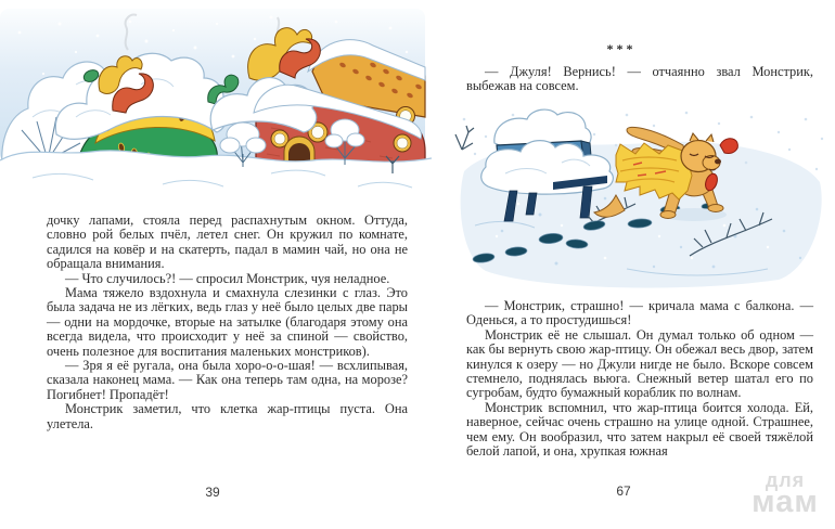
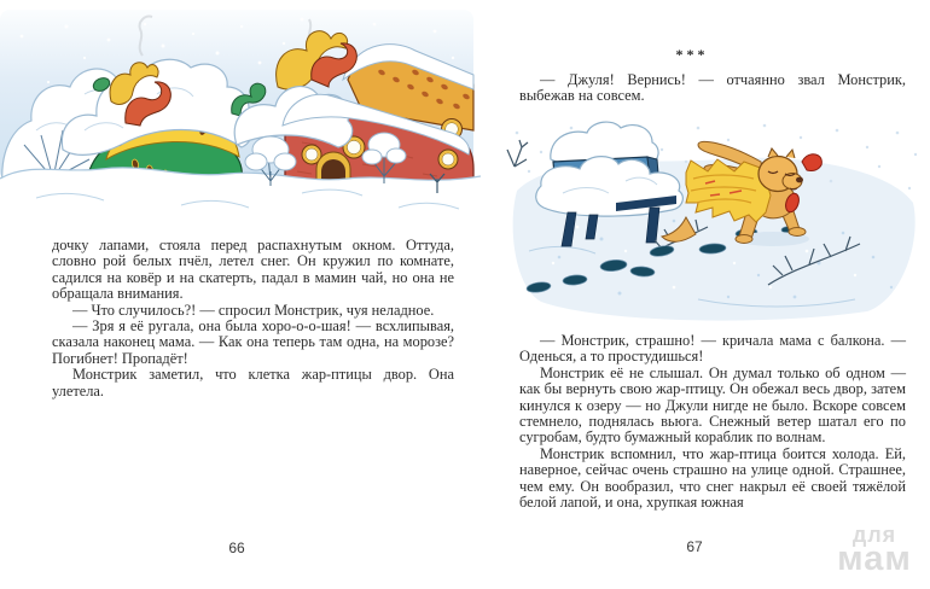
  дочку лапами, стояла перед распахнутым окном. Оттуда, словно рой белых пчёл, летел снег. Он кружил по комнате, садился на ковёр и на скатерть, падал в мамин чай, но она не обращала внимания.
  — Что случилось?! — спросил Монстрик, чуя неладное.
- Мама тяжело вздохнула и смахнула слезинки с глаз. Это была задача не из лёгких, ведь глаз у неё было целых две пары — одни на мордочке, вторые на затылке (благодаря этому она всегда видела, что происходит у неё за спиной — свойство, очень полезное для воспитания маленьких монстриков).
  — Зря я её ругала, она была хоро-о-о-шая! — всхлипывая, сказала наконец мама. — Как она теперь там одна, на морозе? Погибнет! Пропадёт!
- Монстрик заметил, что клетка жар-птицы пуста. Она улетела.
+ Монстрик заметил, что клетка жар-птицы двор. Она улетела.
- 39
+ 66
  ***
  — Джуля! Вернись! — отчаянно звал Монстрик, выбежав на совсем.
  — Монстрик, страшно! — кричала мама с балкона. — Оденься, а то простудишься!
  Монстрик её не слышал. Он думал только об одном — как бы вернуть свою жар-птицу. Он обежал весь двор, затем кинулся к озеру — но Джули нигде не было. Вскоре совсем стемнело, поднялась вьюга. Снежный ветер шатал его по сугробам, будто бумажный кораблик по волнам.
- Монстрик вспомнил, что жар-птица боится холода. Ей, наверное, сейчас очень страшно на улице одной. Страшнее, чем ему. Он вообразил, что затем накрыл её своей тяжёлой белой лапой, и она, хрупкая южная
+ Монстрик вспомнил, что жар-птица боится холода. Ей, наверное, сейчас очень страшно на улице одной. Страшнее, чем ему. Он вообразил, что снег накрыл её своей тяжёлой белой лапой, и она, хрупкая южная
  67
  для
  мам
